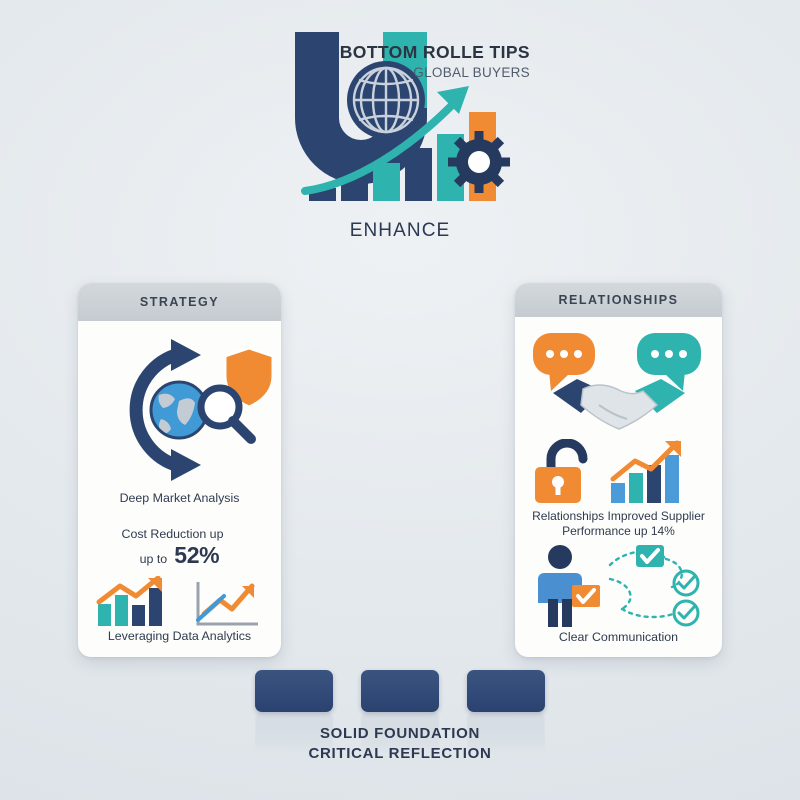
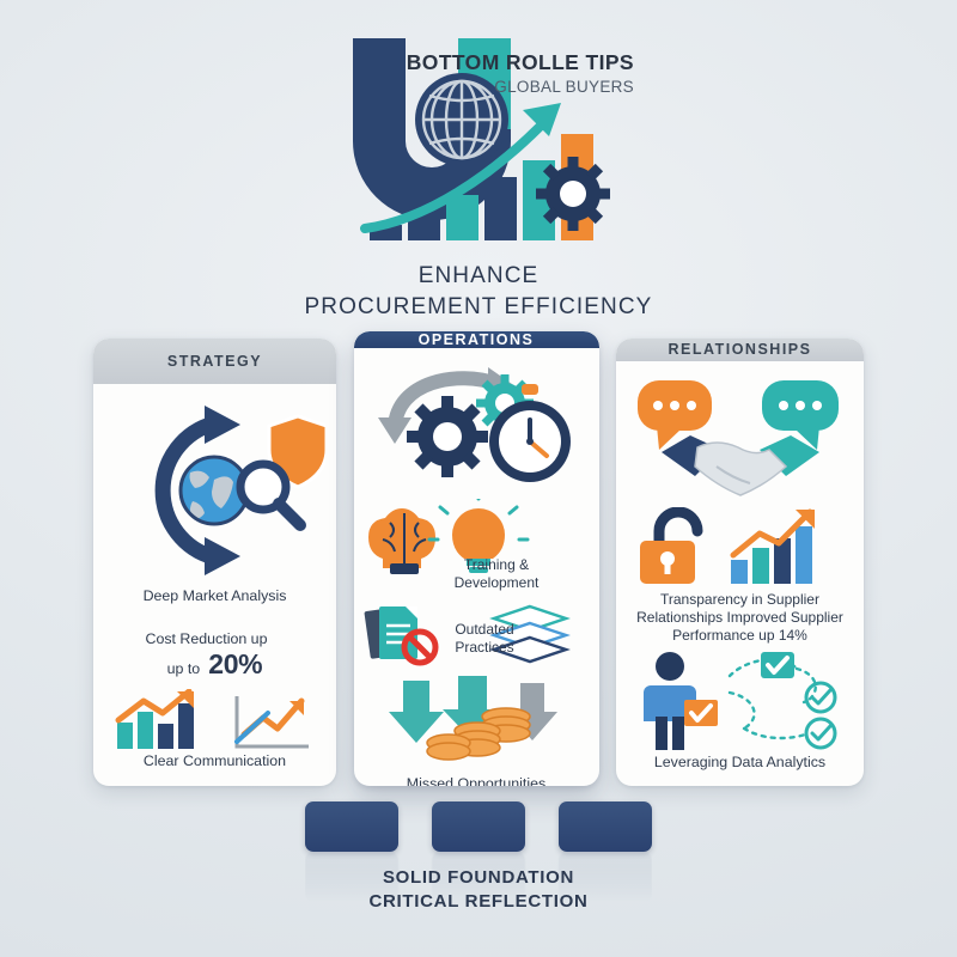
  BOTTOM ROLLE TIPS
  GLOBAL BUYERS
  ENHANCE
+ PROCUREMENT EFFICIENCY
  STRATEGY
  Deep Market Analysis
  Cost Reduction up
  up to
- 52%
+ 20%
- Leveraging Data Analytics
+ Clear Communication
+ OPERATIONS
+ Training &
+ Development
+ Outdated
+ Practices
+ Missed Opportunities
  RELATIONSHIPS
+ Transparency in Supplier
  Relationships Improved Supplier
  Performance up 14%
- Clear Communication
+ Leveraging Data Analytics
  SOLID FOUNDATION
  CRITICAL REFLECTION
